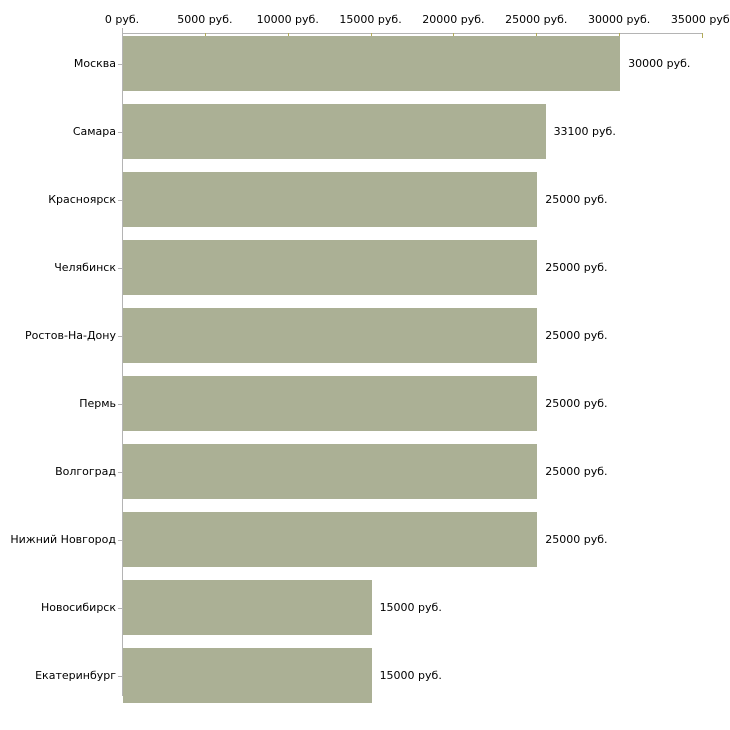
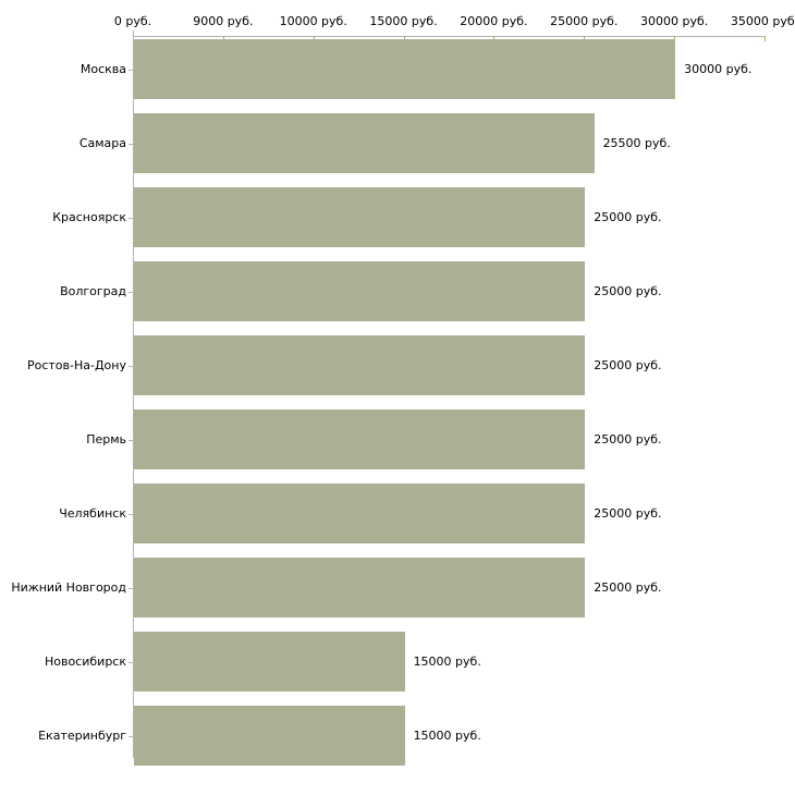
  0 руб.
- 5000 руб.
+ 9000 руб.
  10000 руб.
  15000 руб.
  20000 руб.
  25000 руб.
  30000 руб.
  35000 руб
  Москва
  Самара
  Красноярск
- Челябинск
+ Волгоград
  Ростов-На-Дону
  Пермь
- Волгоград
+ Челябинск
  Нижний Новгород
  Новосибирск
  Екатеринбург
  30000 руб.
- 33100 руб.
+ 25500 руб.
  25000 руб.
  25000 руб.
  25000 руб.
  25000 руб.
  25000 руб.
  25000 руб.
  15000 руб.
  15000 руб.
